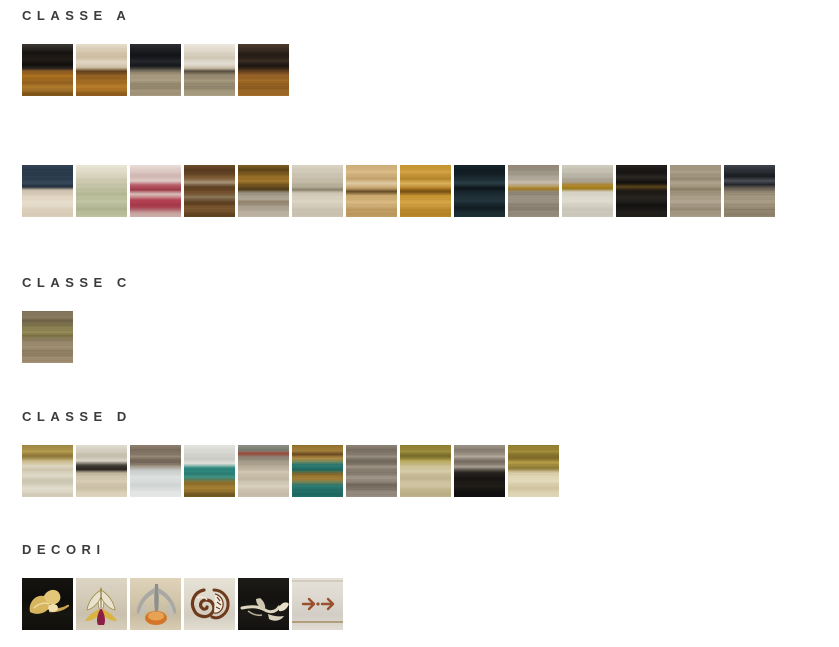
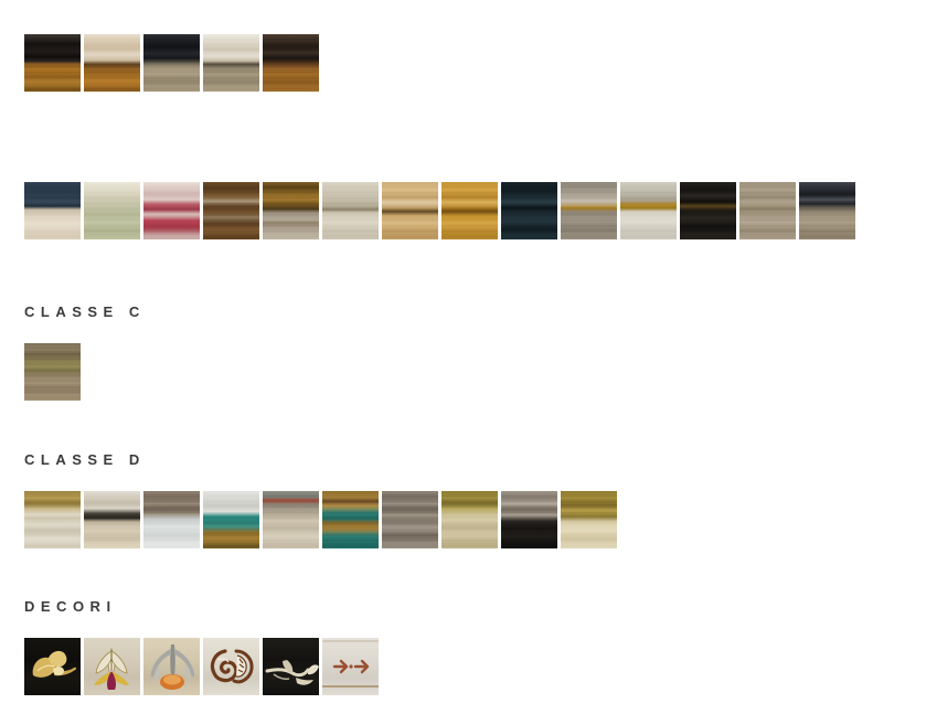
- CLASSE A
  CLASSE C
  CLASSE D
  DECORI
